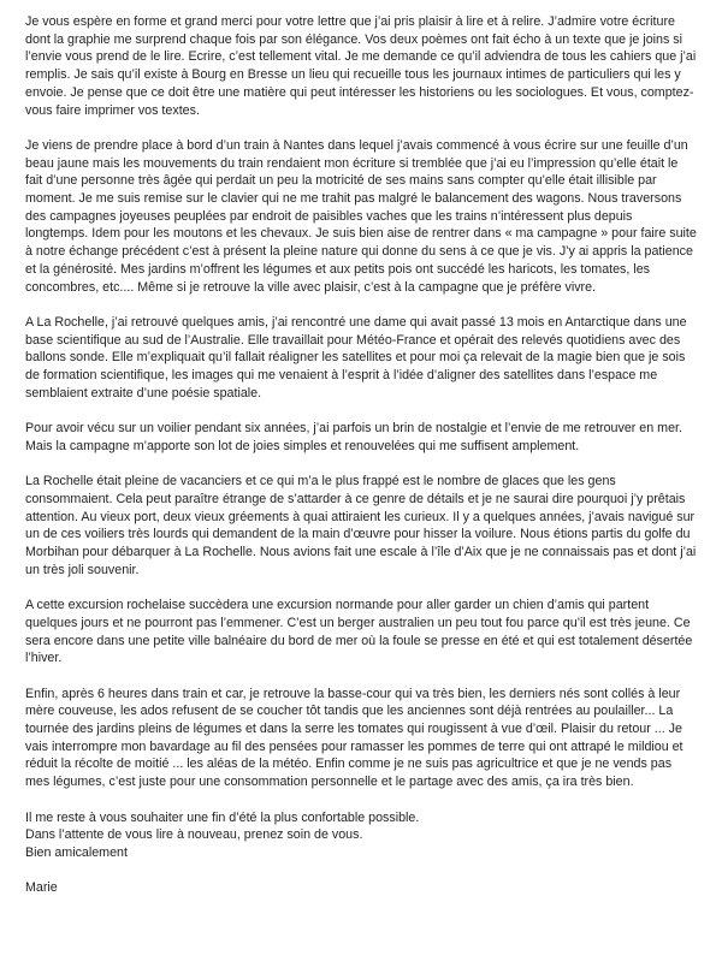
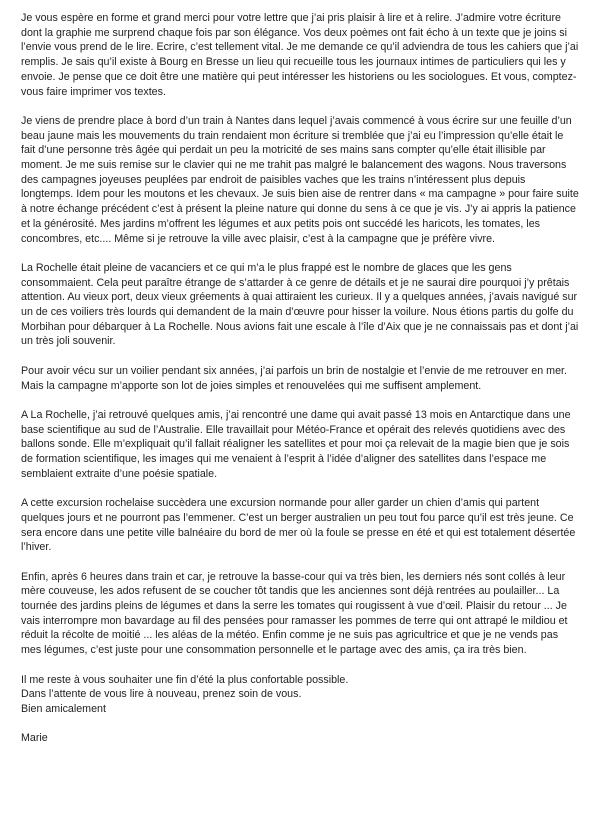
  Je vous espère en forme et grand merci pour votre lettre que j’ai pris plaisir à lire et à relire. J’admire votre écriture dont la graphie me surprend chaque fois par son élégance. Vos deux poèmes ont fait écho à un texte que je joins si l’envie vous prend de le lire. Ecrire, c’est tellement vital. Je me demande ce qu’il adviendra de tous les cahiers que j’ai remplis. Je sais qu’il existe à Bourg en Bresse un lieu qui recueille tous les journaux intimes de particuliers qui les y envoie. Je pense que ce doit être une matière qui peut intéresser les historiens ou les sociologues. Et vous, comptez-vous faire imprimer vos textes.
  Je viens de prendre place à bord d’un train à Nantes dans lequel j’avais commencé à vous écrire sur une feuille d’un beau jaune mais les mouvements du train rendaient mon écriture si tremblée que j’ai eu l’impression qu’elle était le fait d’une personne très âgée qui perdait un peu la motricité de ses mains sans compter qu’elle était illisible par moment. Je me suis remise sur le clavier qui ne me trahit pas malgré le balancement des wagons. Nous traversons des campagnes joyeuses peuplées par endroit de paisibles vaches que les trains n’intéressent plus depuis longtemps. Idem pour les moutons et les chevaux. Je suis bien aise de rentrer dans « ma campagne » pour faire suite à notre échange précédent c’est à présent la pleine nature qui donne du sens à ce que je vis. J’y ai appris la patience et la générosité. Mes jardins m’offrent les légumes et aux petits pois ont succédé les haricots, les tomates, les concombres, etc.... Même si je retrouve la ville avec plaisir, c’est à la campagne que je préfère vivre.
- A La Rochelle, j’ai retrouvé quelques amis, j’ai rencontré une dame qui avait passé 13 mois en Antarctique dans une base scientifique au sud de l’Australie. Elle travaillait pour Météo-France et opérait des relevés quotidiens avec des ballons sonde. Elle m’expliquait qu’il fallait réaligner les satellites et pour moi ça relevait de la magie bien que je sois de formation scientifique, les images qui me venaient à l’esprit à l’idée d’aligner des satellites dans l’espace me semblaient extraite d’une poésie spatiale.
+ La Rochelle était pleine de vacanciers et ce qui m’a le plus frappé est le nombre de glaces que les gens consommaient. Cela peut paraître étrange de s’attarder à ce genre de détails et je ne saurai dire pourquoi j’y prêtais attention. Au vieux port, deux vieux gréements à quai attiraient les curieux. Il y a quelques années, j’avais navigué sur un de ces voiliers très lourds qui demandent de la main d’œuvre pour hisser la voilure. Nous étions partis du golfe du Morbihan pour débarquer à La Rochelle. Nous avions fait une escale à l’île d’Aix que je ne connaissais pas et dont j’ai un très joli souvenir.
  Pour avoir vécu sur un voilier pendant six années, j’ai parfois un brin de nostalgie et l’envie de me retrouver en mer. Mais la campagne m’apporte son lot de joies simples et renouvelées qui me suffisent amplement.
- La Rochelle était pleine de vacanciers et ce qui m’a le plus frappé est le nombre de glaces que les gens consommaient. Cela peut paraître étrange de s’attarder à ce genre de détails et je ne saurai dire pourquoi j’y prêtais attention. Au vieux port, deux vieux gréements à quai attiraient les curieux. Il y a quelques années, j’avais navigué sur un de ces voiliers très lourds qui demandent de la main d’œuvre pour hisser la voilure. Nous étions partis du golfe du Morbihan pour débarquer à La Rochelle. Nous avions fait une escale à l’île d’Aix que je ne connaissais pas et dont j’ai un très joli souvenir.
+ A La Rochelle, j’ai retrouvé quelques amis, j’ai rencontré une dame qui avait passé 13 mois en Antarctique dans une base scientifique au sud de l’Australie. Elle travaillait pour Météo-France et opérait des relevés quotidiens avec des ballons sonde. Elle m’expliquait qu’il fallait réaligner les satellites et pour moi ça relevait de la magie bien que je sois de formation scientifique, les images qui me venaient à l’esprit à l’idée d’aligner des satellites dans l’espace me semblaient extraite d’une poésie spatiale.
  A cette excursion rochelaise succèdera une excursion normande pour aller garder un chien d’amis qui partent quelques jours et ne pourront pas l’emmener. C’est un berger australien un peu tout fou parce qu’il est très jeune. Ce sera encore dans une petite ville balnéaire du bord de mer où la foule se presse en été et qui est totalement désertée l’hiver.
  Enfin, après 6 heures dans train et car, je retrouve la basse-cour qui va très bien, les derniers nés sont collés à leur mère couveuse, les ados refusent de se coucher tôt tandis que les anciennes sont déjà rentrées au poulailler... La tournée des jardins pleins de légumes et dans la serre les tomates qui rougissent à vue d’œil. Plaisir du retour ... Je vais interrompre mon bavardage au fil des pensées pour ramasser les pommes de terre qui ont attrapé le mildiou et réduit la récolte de moitié ... les aléas de la météo. Enfin comme je ne suis pas agricultrice et que je ne vends pas mes légumes, c’est juste pour une consommation personnelle et le partage avec des amis, ça ira très bien.
  Il me reste à vous souhaiter une fin d’été la plus confortable possible.
  Dans l’attente de vous lire à nouveau, prenez soin de vous.
  Bien amicalement
  Marie
